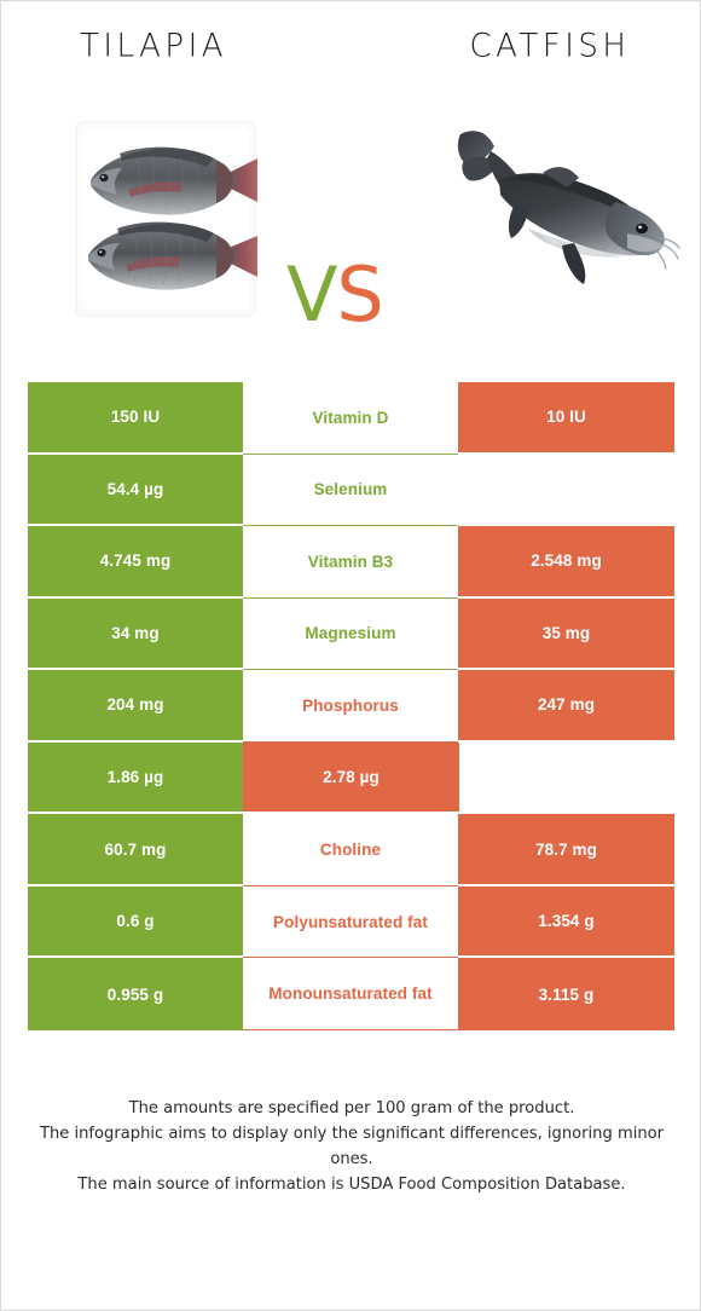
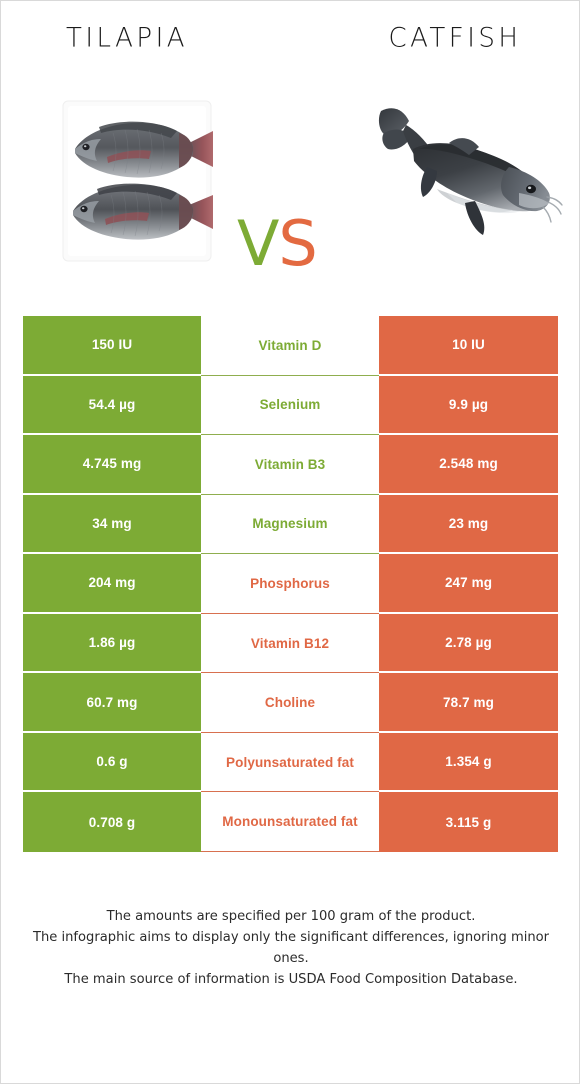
  TILAPIA
  CATFISH
  VS
  150 IU
  Vitamin D
  10 IU
  54.4 µg
  Selenium
+ 9.9 µg
  4.745 mg
  Vitamin B3
  2.548 mg
  34 mg
  Magnesium
- 35 mg
+ 23 mg
  204 mg
  Phosphorus
  247 mg
  1.86 µg
+ Vitamin B12
  2.78 µg
  60.7 mg
  Choline
  78.7 mg
  0.6 g
  Polyunsaturated fat
  1.354 g
- 0.955 g
+ 0.708 g
  Monounsaturated fat
  3.115 g
  The amounts are specified per 100 gram of the product.
  The infographic aims to display only the significant differences, ignoring minor ones.
  The main source of information is USDA Food Composition Database.
